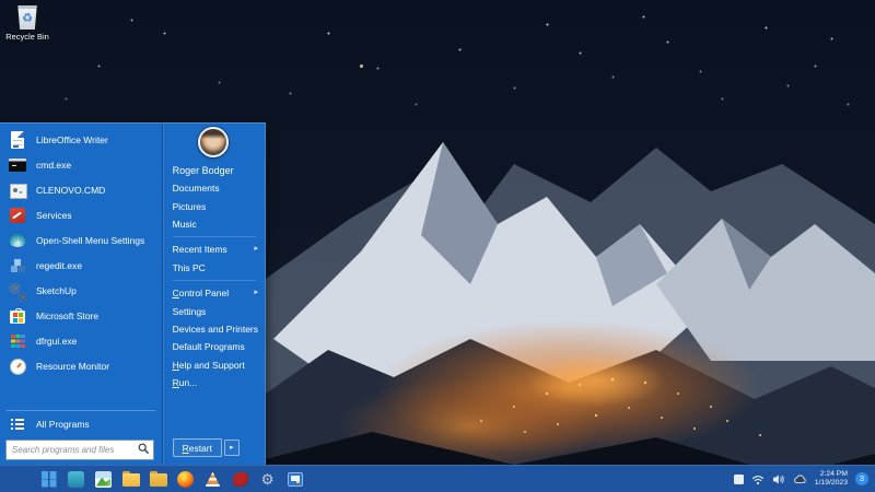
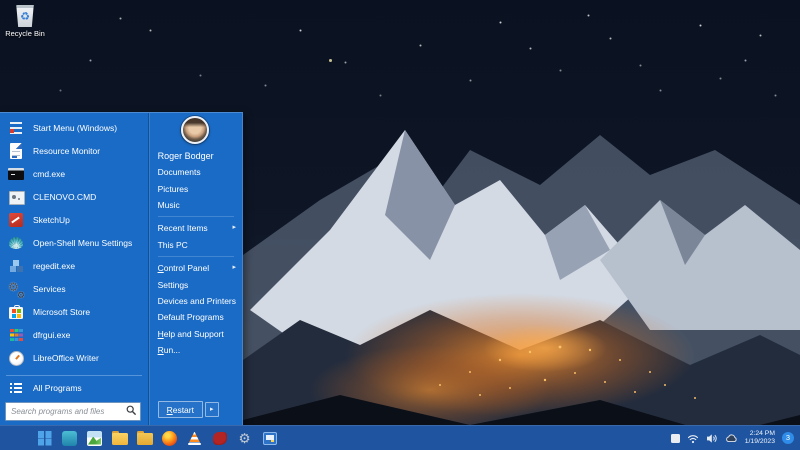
  ♻
  Recycle Bin
+ Start Menu (Windows)
- LibreOffice Writer
+ Resource Monitor
  cmd.exe
  CLENOVO.CMD
- Services
+ SketchUp
  Open-Shell Menu Settings
  regedit.exe
  ⚙
  ⚙
- SketchUp
+ Services
  Microsoft Store
  dfrgui.exe
- Resource Monitor
+ LibreOffice Writer
  All Programs
  Search programs and files
  Roger Bodger
  Documents
  Pictures
  Music
  Recent Items
  This PC
  Control Panel
  Settings
  Devices and Printers
  Default Programs
  Help and Support
  Run...
  Restart
  ⚙
  3
